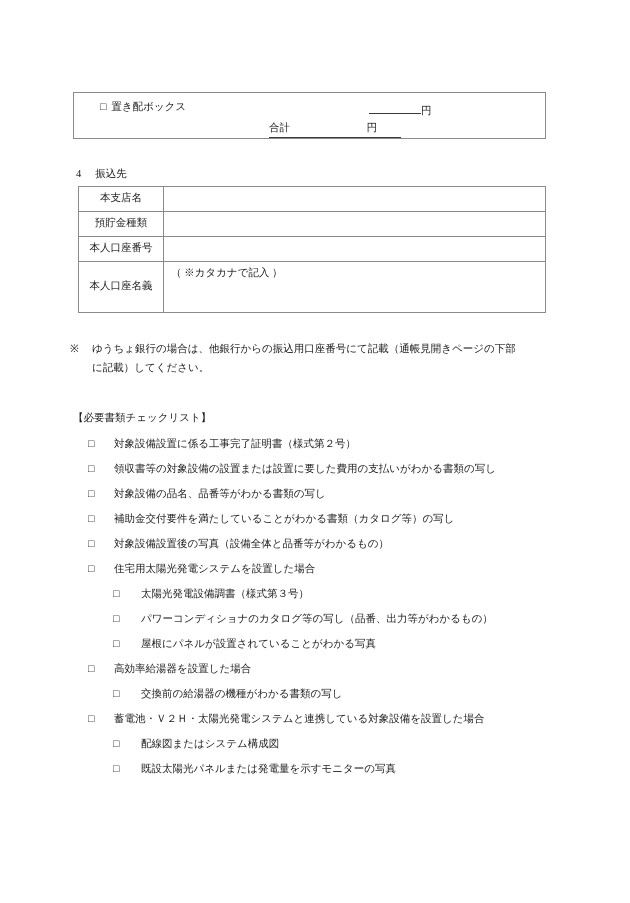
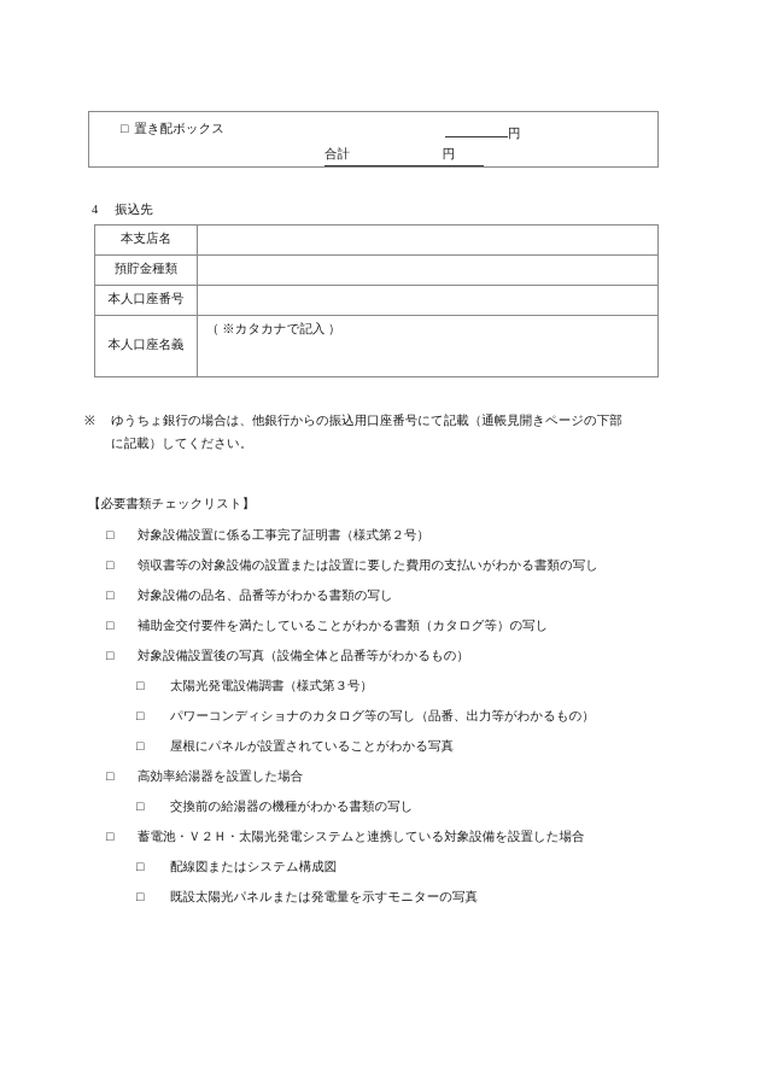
  □ 置き配ボックス
  円
  合計 円
  4 振込先
  本支店名
  預貯金種類
  本人口座番号
  本人口座名義	（ ※カタカナで記入 ）
  ※ ゆうちょ銀行の場合は、他銀行からの振込用口座番号にて記載（通帳見開きページの下部
  に記載）してください。
  【必要書類チェックリスト】
  □ 対象設備設置に係る工事完了証明書（様式第２号）
  □ 領収書等の対象設備の設置または設置に要した費用の支払いがわかる書類の写し
  □ 対象設備の品名、品番等がわかる書類の写し
  □ 補助金交付要件を満たしていることがわかる書類（カタログ等）の写し
  □ 対象設備設置後の写真（設備全体と品番等がわかるもの）
- □ 住宅用太陽光発電システムを設置した場合
  □ 太陽光発電設備調書（様式第３号）
  □ パワーコンディショナのカタログ等の写し（品番、出力等がわかるもの）
  □ 屋根にパネルが設置されていることがわかる写真
  □ 高効率給湯器を設置した場合
  □ 交換前の給湯器の機種がわかる書類の写し
  □ 蓄電池・Ｖ２Ｈ・太陽光発電システムと連携している対象設備を設置した場合
  □ 配線図またはシステム構成図
  □ 既設太陽光パネルまたは発電量を示すモニターの写真
